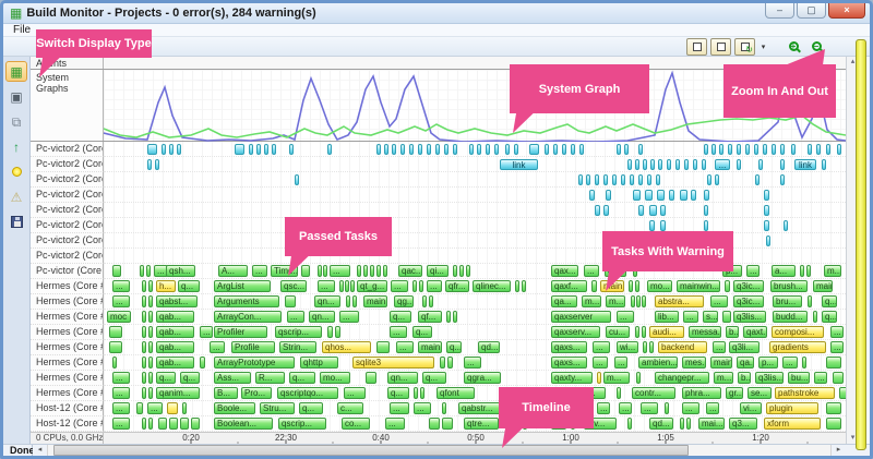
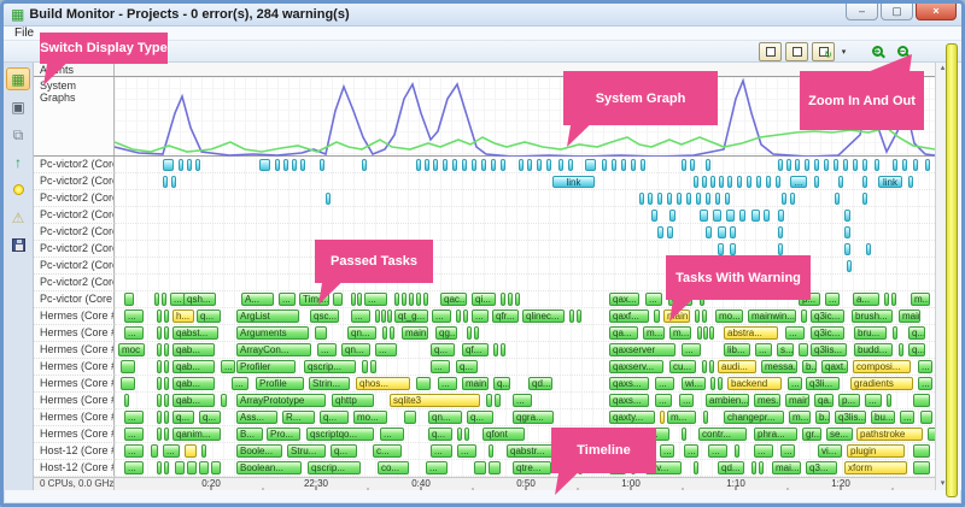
  ▦
  Build Monitor - Projects - 0 error(s), 284 warning(s)
  –
  ▢
  ×
  File
  ↻
  +
  −
  ▦
  ▣
  ⧉
  ↑
  ⚠
  System Graphs
  Pc-victor2 (Cor
  Pc-victor2 (Cor
  link
  ...
  link
  Pc-victor2 (Cor
  Pc-victor2 (Cor
  Pc-victor2 (Cor
  Pc-victor2 (Cor
  Pc-victor2 (Cor
  Pc-victor2 (Cor
  Pc-victor (Core
  ...
  qsh...
  A...
  ...
  Tim..
  ...
  qac...
  qi...
  qax...
  ...
  ...
  a...
  m...
  Hermes (Core
  ...
  h...
  q...
  ArgList
  qsc...
  ...
  qt_g...
  ...
  ...
  qfr...
  qlinec...
  qaxf...
  ain
  mo...
  mainwin...
  q3ic...
  brush...
  mai
  Hermes (Core
  ...
  qabst...
  Arguments
  qn...
  main
  qg...
  qa...
  m...
  m...
  abstra...
  ...
  q3ic...
  bru...
  q...
  Hermes (Core
  moc
  qab...
  ArrayCon...
  ...
  qn...
  ...
  q...
  qf...
  qaxserver
  ...
  lib...
  ...
  s...
  q3lis...
  budd...
  q...
  Hermes (Core
  qab...
  ...
  Profiler
  qscrip...
  ...
  q...
  qaxserv...
  cu...
  audi...
  messa..
  b..
  qaxt..
  composi...
  ...
  Hermes (Core
  qab...
  ...
  Profile
  Strin...
  qhos...
  ...
  main
  q...
  qd...
  qaxs...
  ...
  wi...
  backend
  ...
  q3li...
  gradients
  ...
  Hermes (Core
  qab...
  ArrayPrototype
  qhttp
  sqlite3
  ...
  qaxs...
  ...
  ...
  ambien...
  mes..
  main
  qa..
  p...
  ...
  Hermes (Core
  ...
  q...
  q...
  Ass...
  R...
  q...
  mo...
  qn...
  q...
  qgra...
  qaxty...
  m...
  changepr...
  m...
  b..
  q3lis...
  bu...
  ...
  Hermes (Core
  ...
  qanim...
  B...
  Pro...
  qscriptqo...
  ...
  q...
  qfont
  contr...
  phra...
  gr...
  se...
  pathstroke
  Host-12 (Core
  ...
  ...
  Boole...
  Stru...
  q...
  c...
  ...
  ...
  qabstr...
  ...
  ...
  ...
  ...
  ...
  vi...
  plugin
  Host-12 (Core
  ...
  Boolean...
  qscrip...
  co...
  ...
  qtre...
  qd...
  mai...
  q3...
  xform
  0 CPUs, 0.0 GHz
  0:20
  22:30
  0:40
  0:50
  1:00
- 1:05
+ 1:10
  1:20
- Done
  Switch Display Type
  System Graph
  Zoom In And Out
  Passed Tasks
  Tasks With Warning
  Timeline
